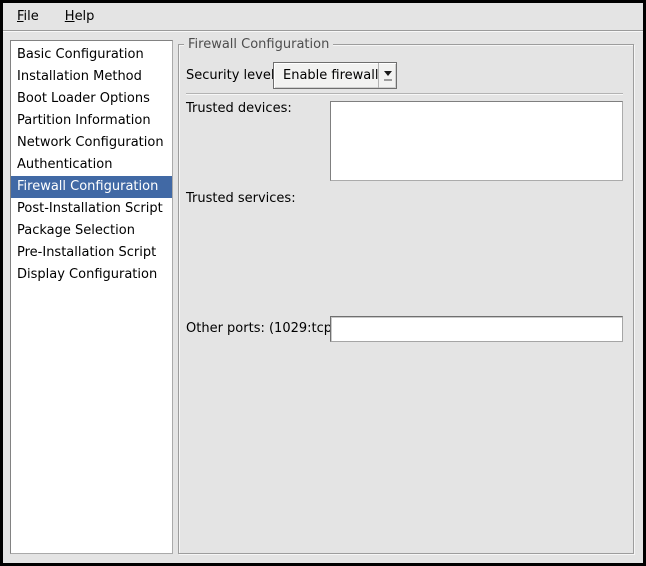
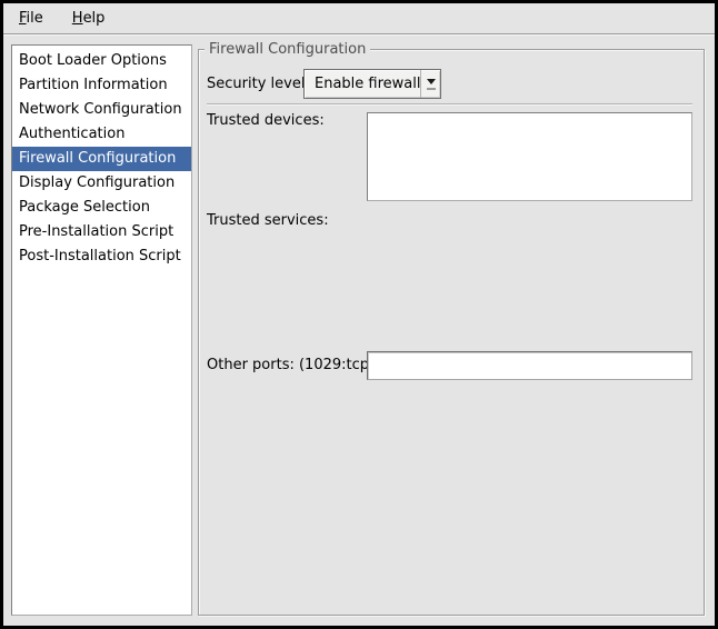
  File
  Help
- Basic Configuration
- Installation Method
  Boot Loader Options
  Partition Information
  Network Configuration
  Authentication
  Firewall Configuration
- Post-Installation Script
+ Display Configuration
  Package Selection
  Pre-Installation Script
- Display Configuration
+ Post-Installation Script
  Firewall Configuration
  Security leve
  Enable firewall
  Trusted devices:
  Trusted services:
  Other ports: (1029:tcp
